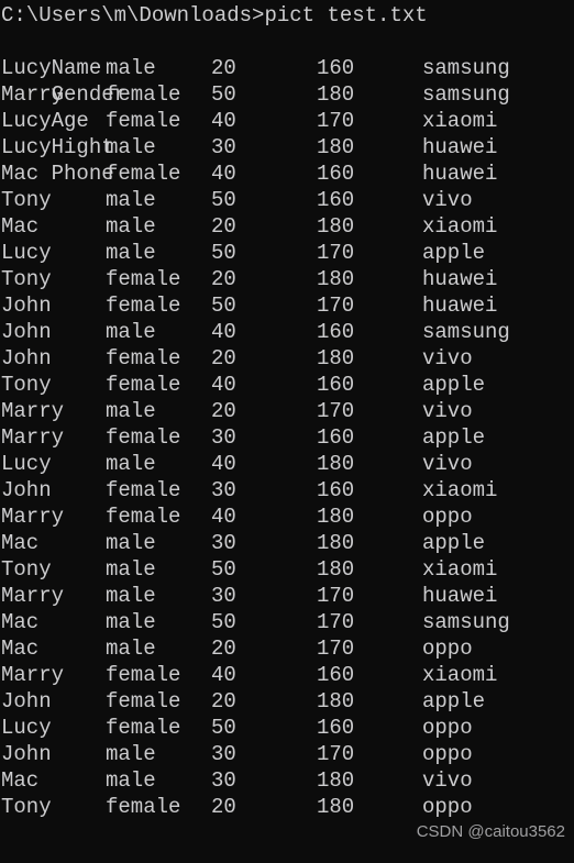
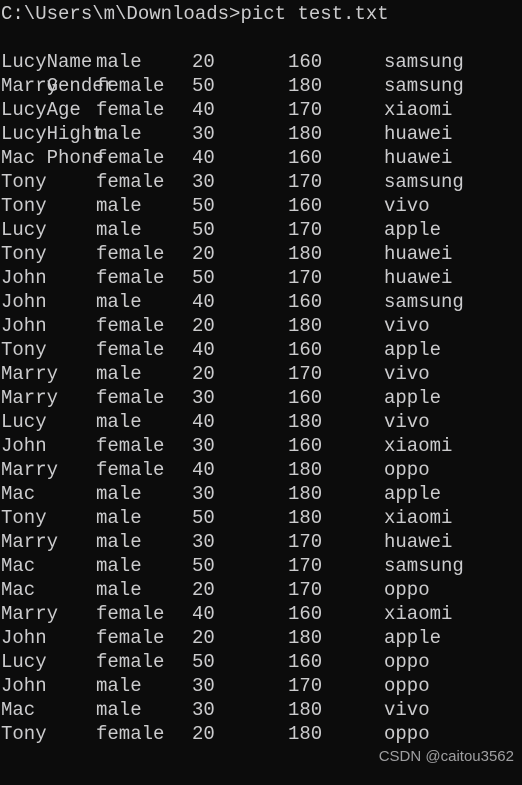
  C:\Users\m\Downloads>pict test.txt
  Name Gender Age Hight Phone
  Lucy male 20 160 samsung
  Marry female 50 180 samsung
  Lucy female 40 170 xiaomi
  Lucy male 30 180 huawei
  Mac female 40 160 huawei
+ Tony female 30 170 samsung
  Tony male 50 160 vivo
- Mac male 20 180 xiaomi
  Lucy male 50 170 apple
  Tony female 20 180 huawei
  John female 50 170 huawei
  John male 40 160 samsung
  John female 20 180 vivo
  Tony female 40 160 apple
  Marry male 20 170 vivo
  Marry female 30 160 apple
  Lucy male 40 180 vivo
  John female 30 160 xiaomi
  Marry female 40 180 oppo
  Mac male 30 180 apple
  Tony male 50 180 xiaomi
  Marry male 30 170 huawei
  Mac male 50 170 samsung
  Mac male 20 170 oppo
  Marry female 40 160 xiaomi
  John female 20 180 apple
  Lucy female 50 160 oppo
  John male 30 170 oppo
  Mac male 30 180 vivo
  Tony female 20 180 oppo
  CSDN @caitou3562
